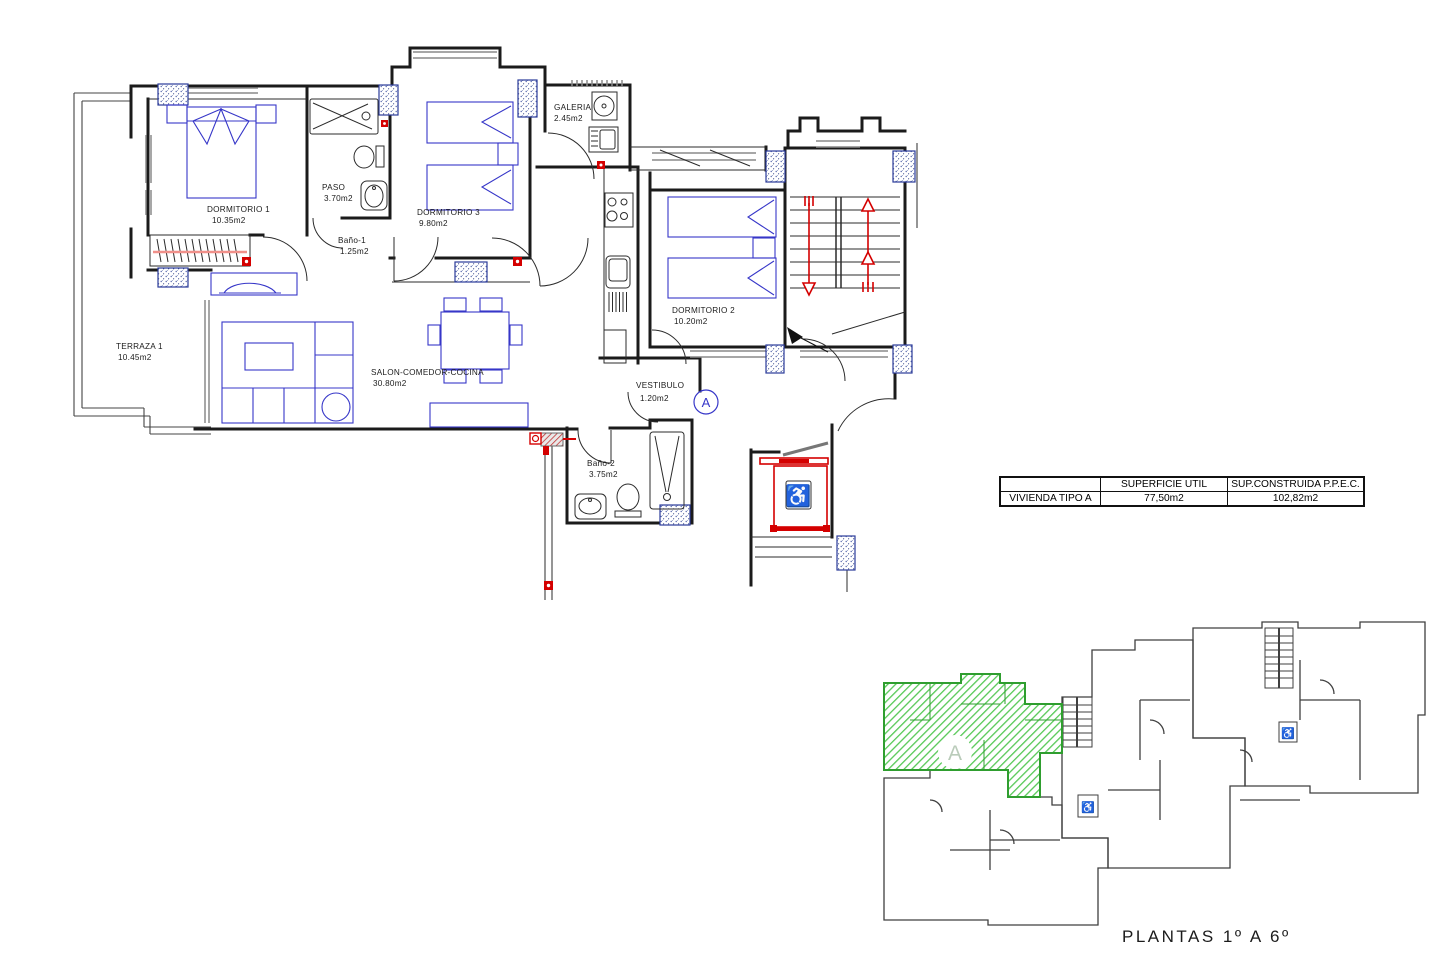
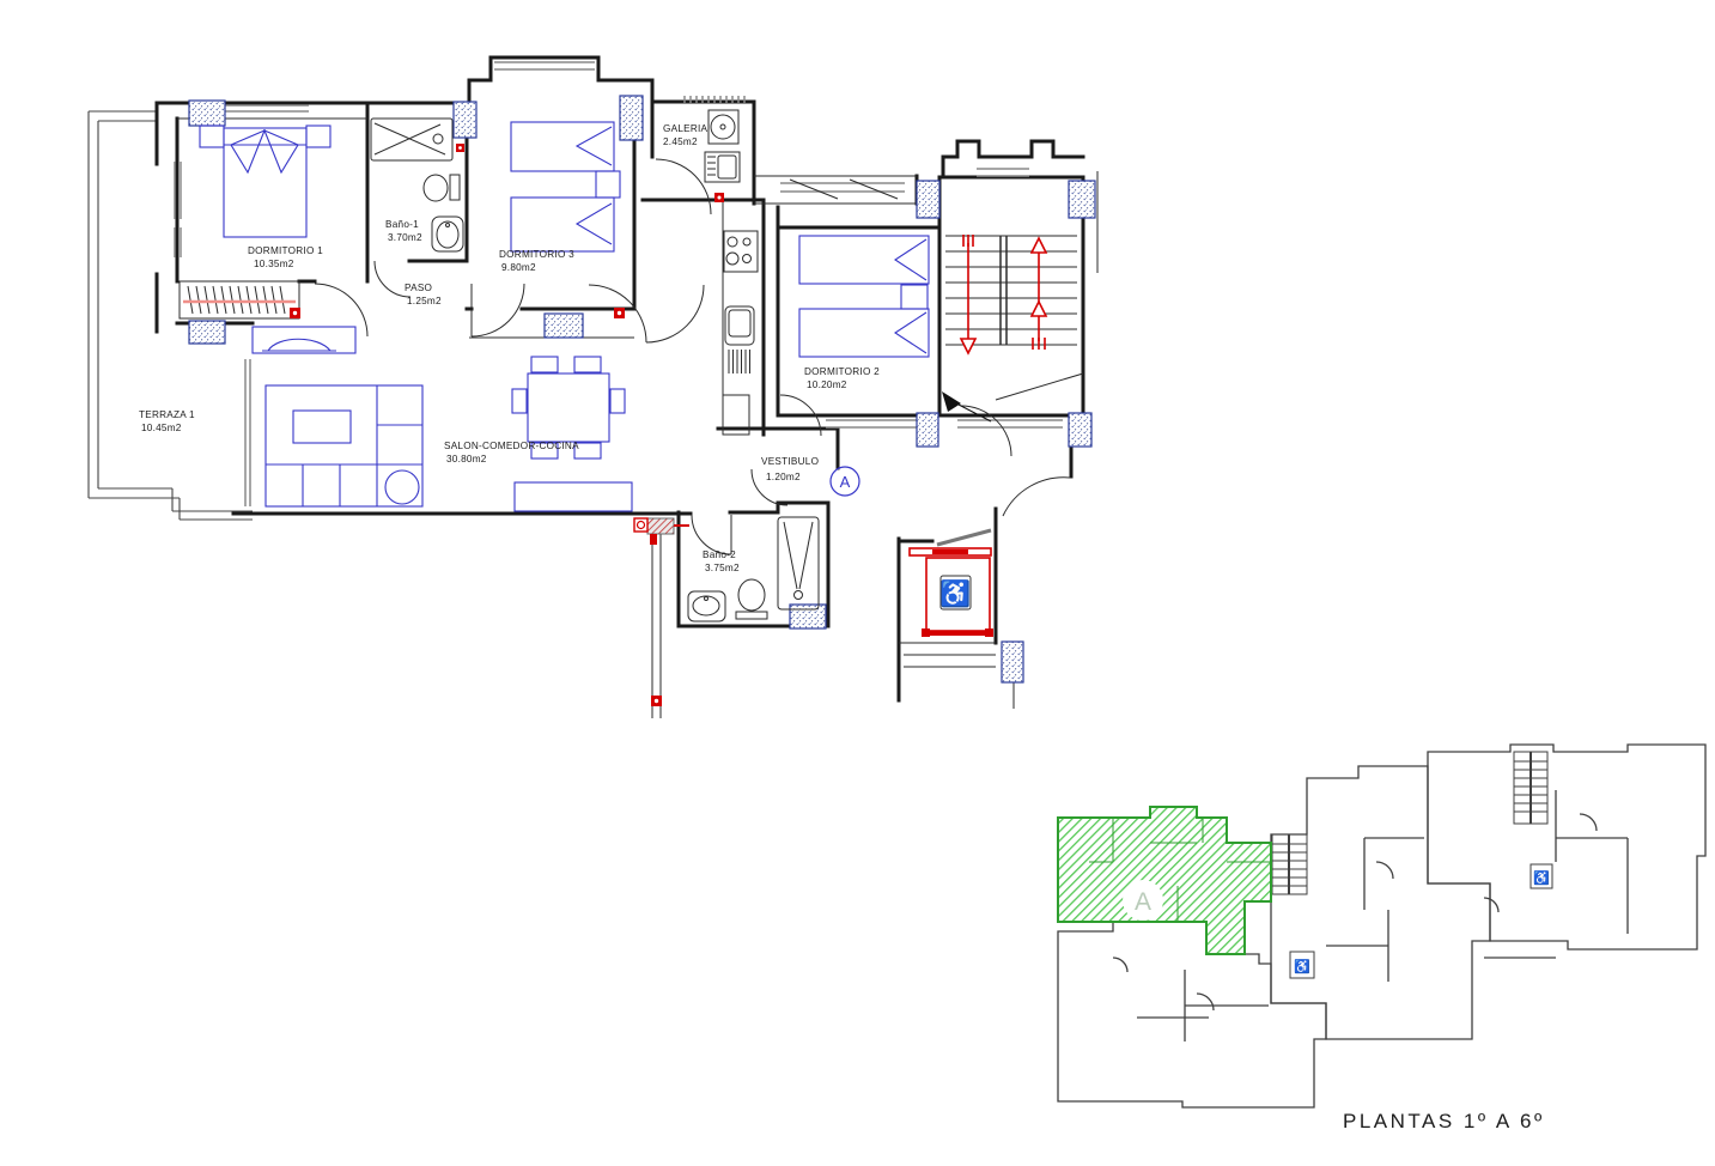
  ♿
  A
  DORMITORIO 1
  10.35m2
- PASO
+ Baño-1
  3.70m2
  DORMITORIO 3
  9.80m2
- Baño-1
+ PASO
  1.25m2
  GALERIA
  2.45m2
  DORMITORIO 2
  10.20m2
  TERRAZA 1
  10.45m2
  SALON-COMEDOR-COCINA
  30.80m2
  VESTIBULO
  1.20m2
  Baño-2
  3.75m2
  ♿
  ♿
  A
  PLANTAS 1º A 6º
- 	SUPERFICIE UTIL	SUP.CONSTRUIDA P.P.E.C.
- VIVIENDA TIPO A	77,50m2	102,82m2
